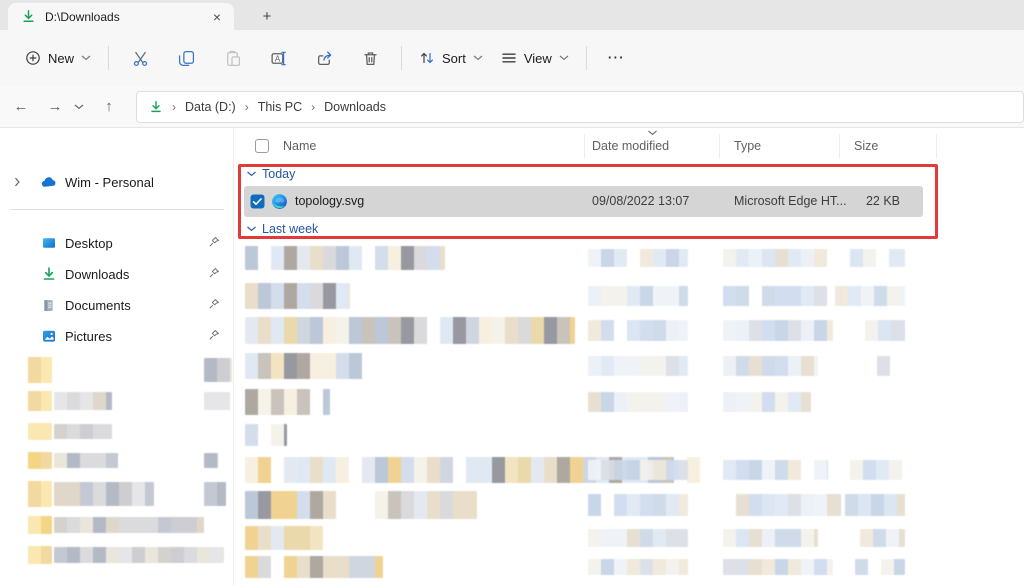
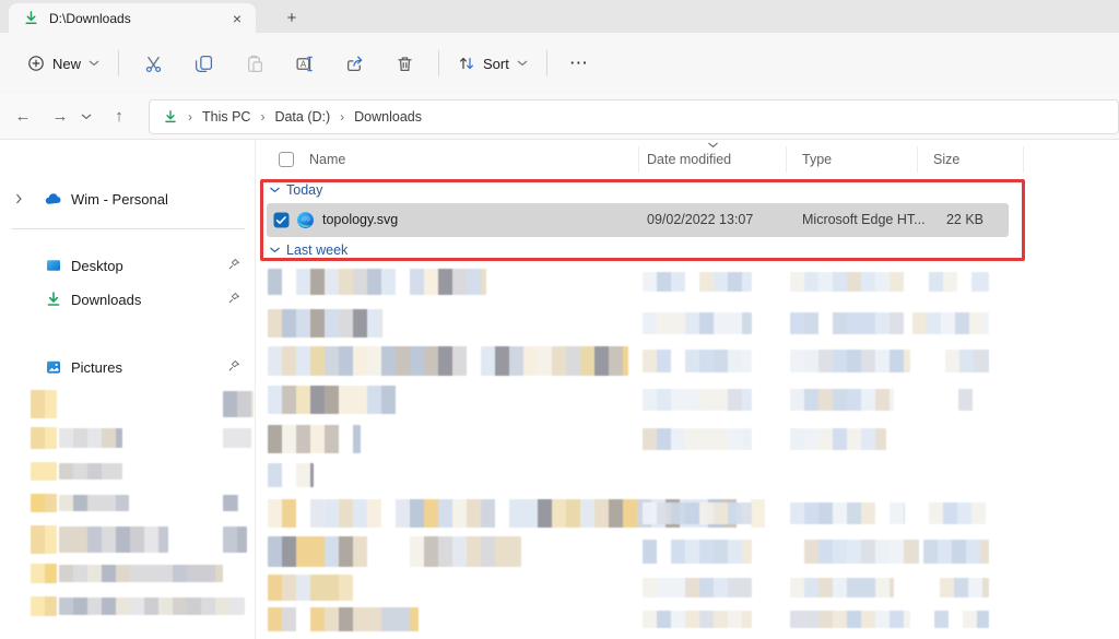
  D:\Downloads
  ×
  +
  New
  A
  Sort
- View
  ⋯
  ←
  →
  ↑
  ›
- Data (D:)
+ This PC
  ›
- This PC
+ Data (D:)
  ›
  Downloads
  Wim - Personal
  Desktop
  Downloads
- Documents
  Pictures
  Name
  Date modified
  Type
  Size
  Today
  topology.svg
- 09/08/2022 13:07
+ 09/02/2022 13:07
  Microsoft Edge HT...
  22 KB
  Last week
